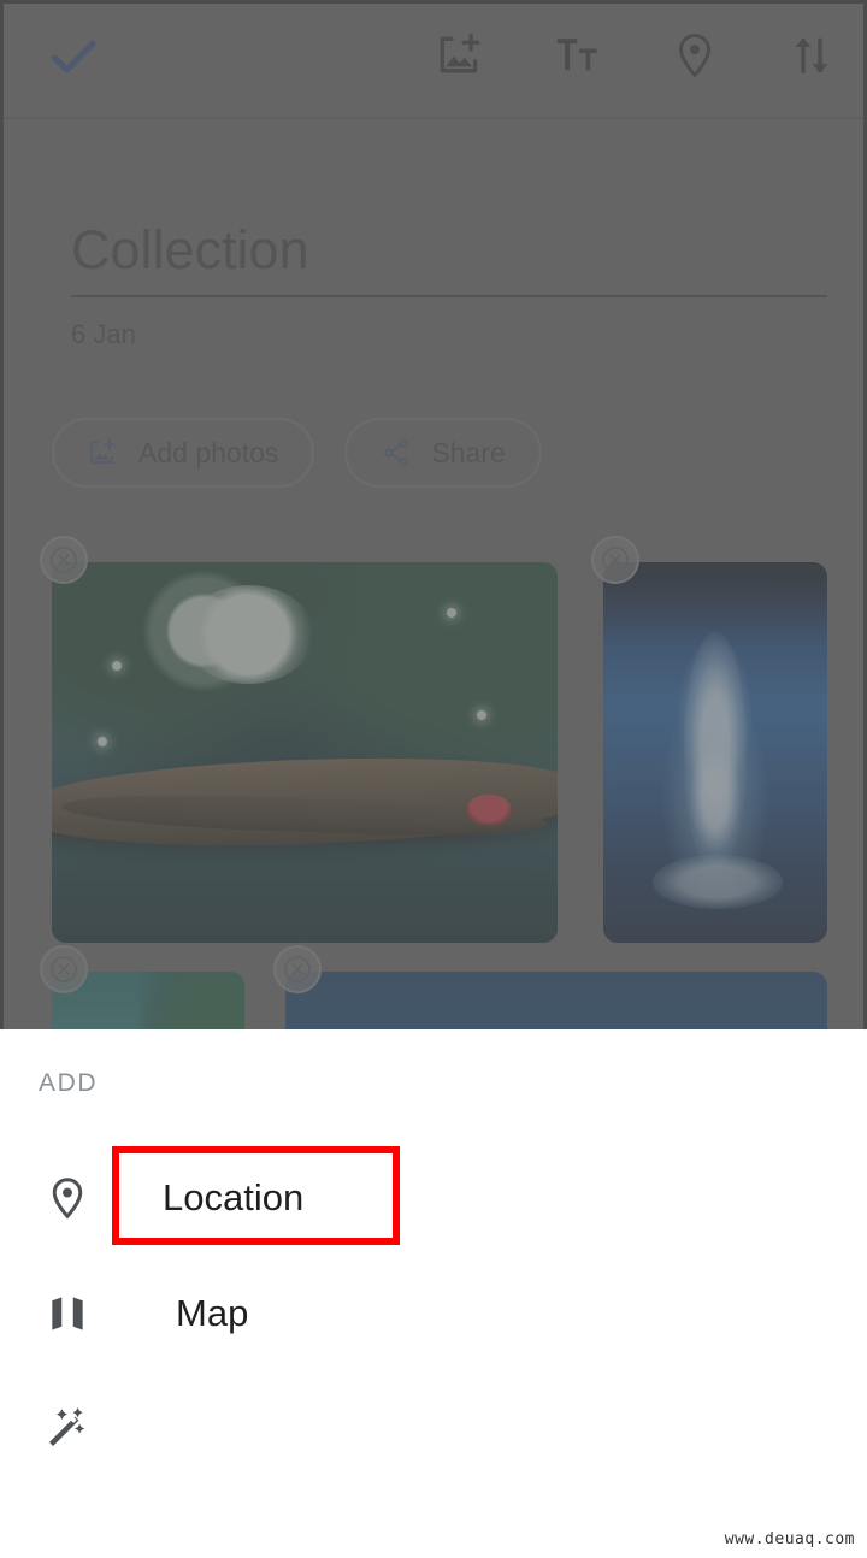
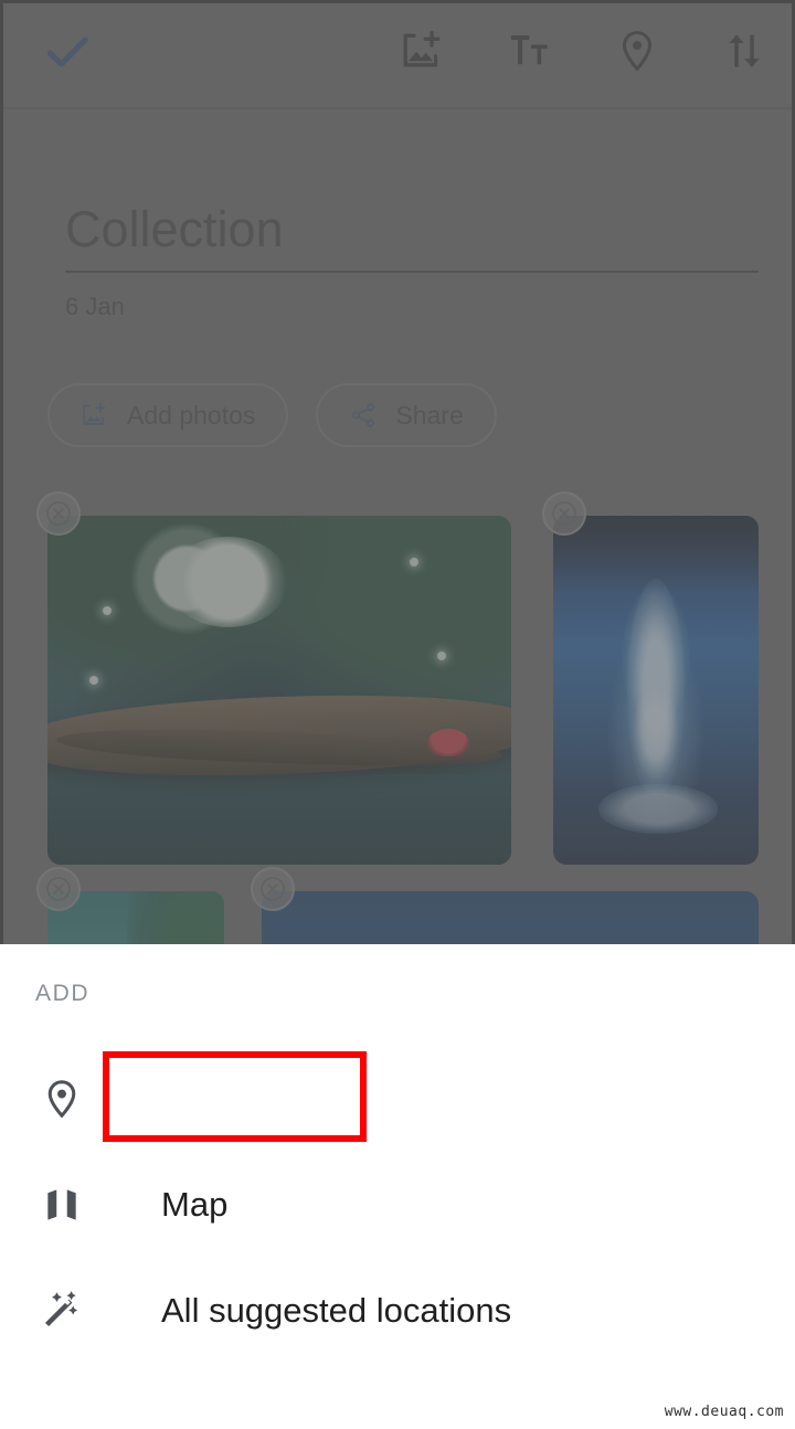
  ADD
- Location
  Map
+ All suggested locations
  www.deuaq.com
